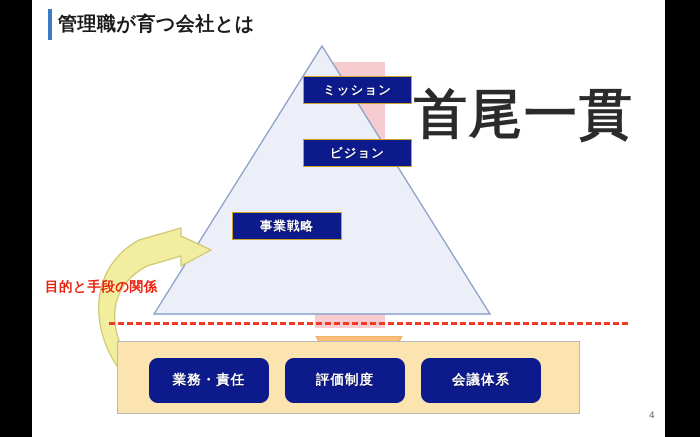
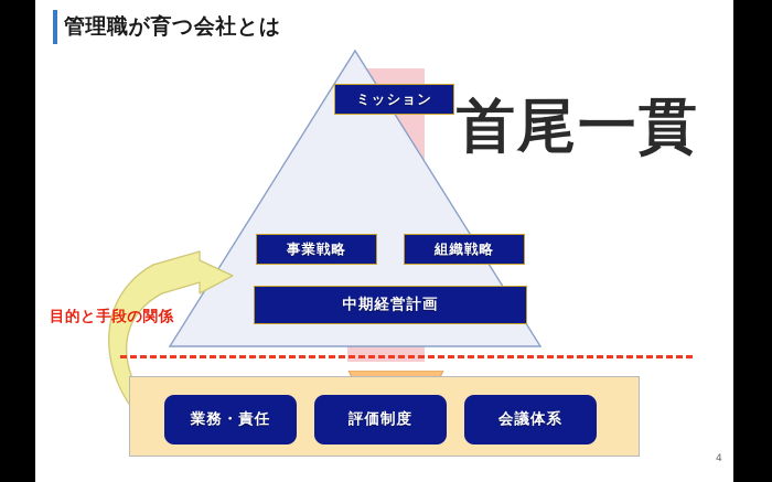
  管理職が育つ会社とは
  ミッション
- ビジョン
  事業戦略
+ 組織戦略
+ 中期経営計画
  首尾一貫
  目的と手段の関係
  業務・責任
  評価制度
  会議体系
  4
